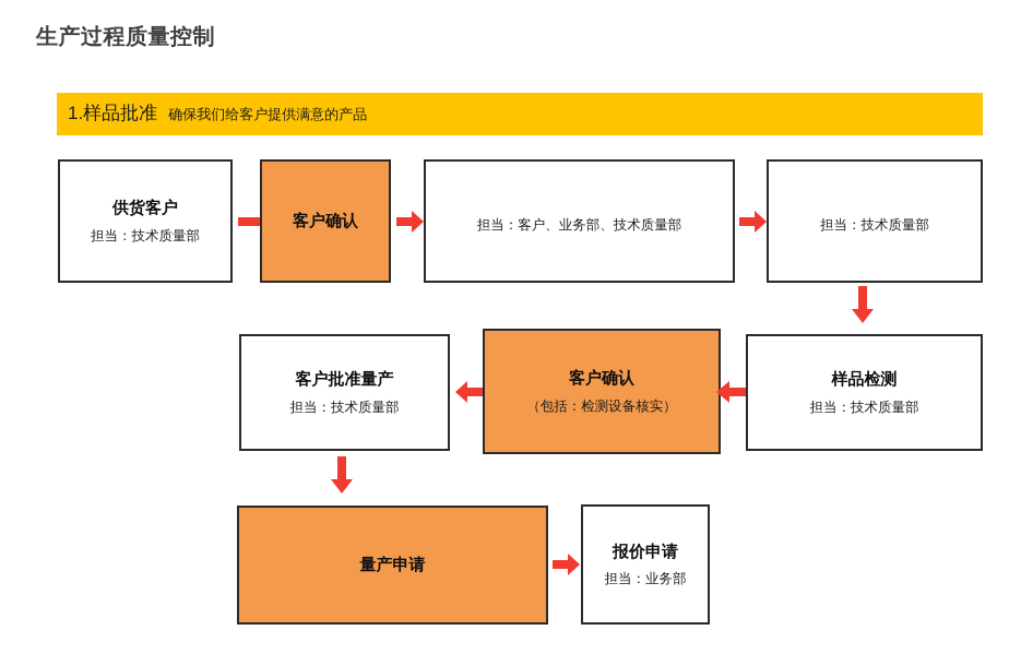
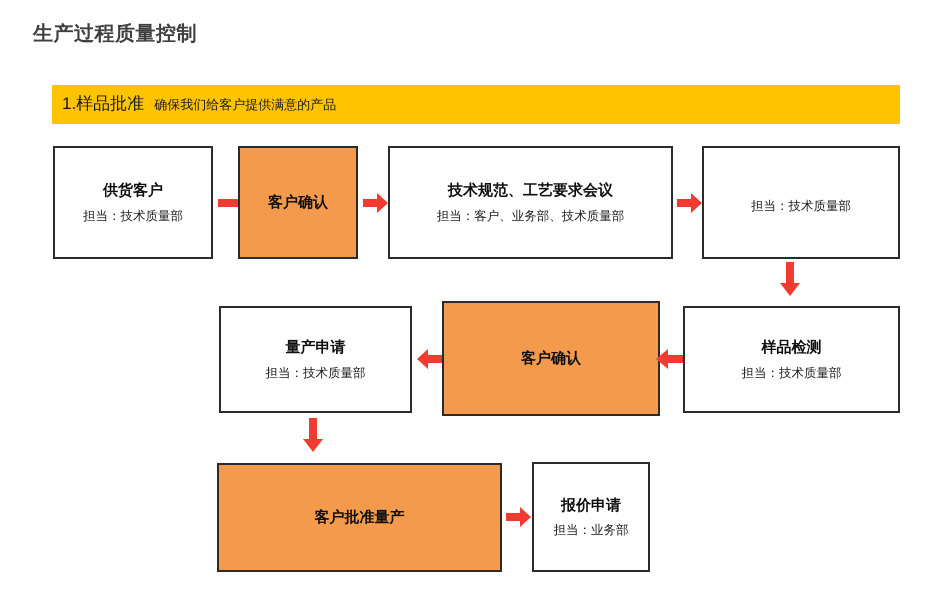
  生产过程质量控制
  1.样品批准
  确保我们给客户提供满意的产品
  供货客户
  担当：技术质量部
  客户确认
+ 技术规范、工艺要求会议
  担当：客户、业务部、技术质量部
  担当：技术质量部
- 客户批准量产
+ 量产申请
  担当：技术质量部
  客户确认
- （包括：检测设备核实）
  样品检测
  担当：技术质量部
- 量产申请
+ 客户批准量产
  报价申请
  担当：业务部
